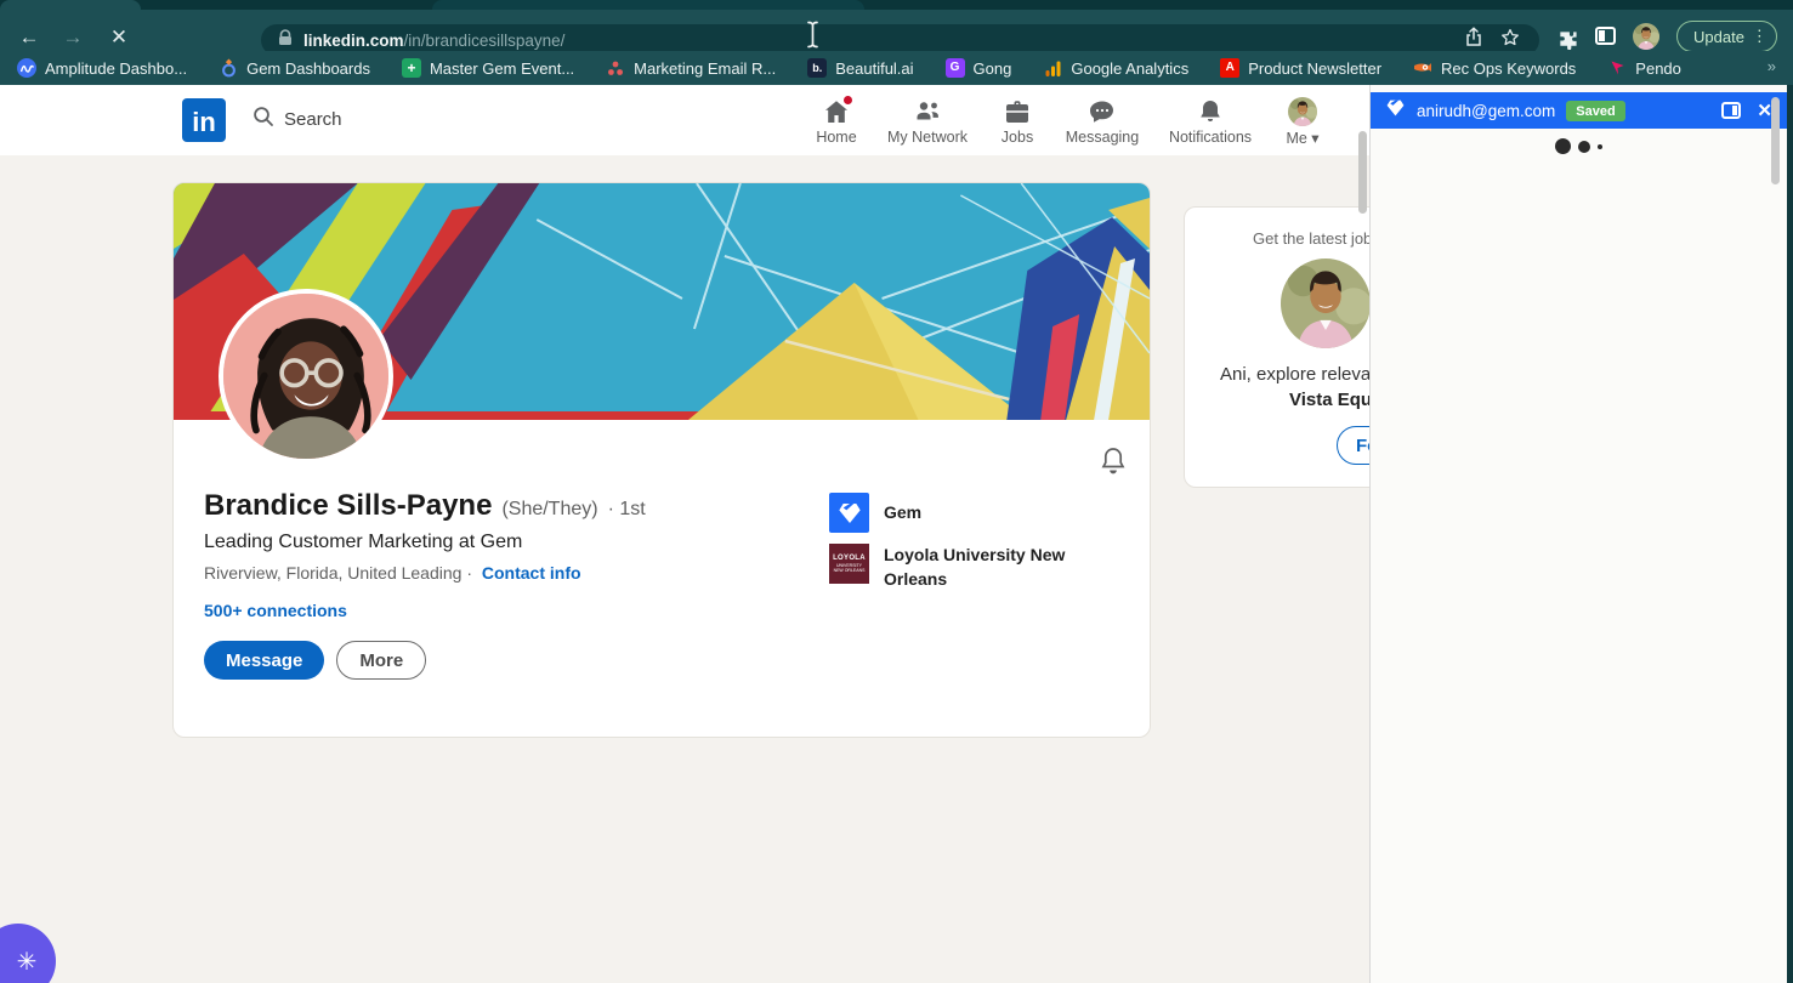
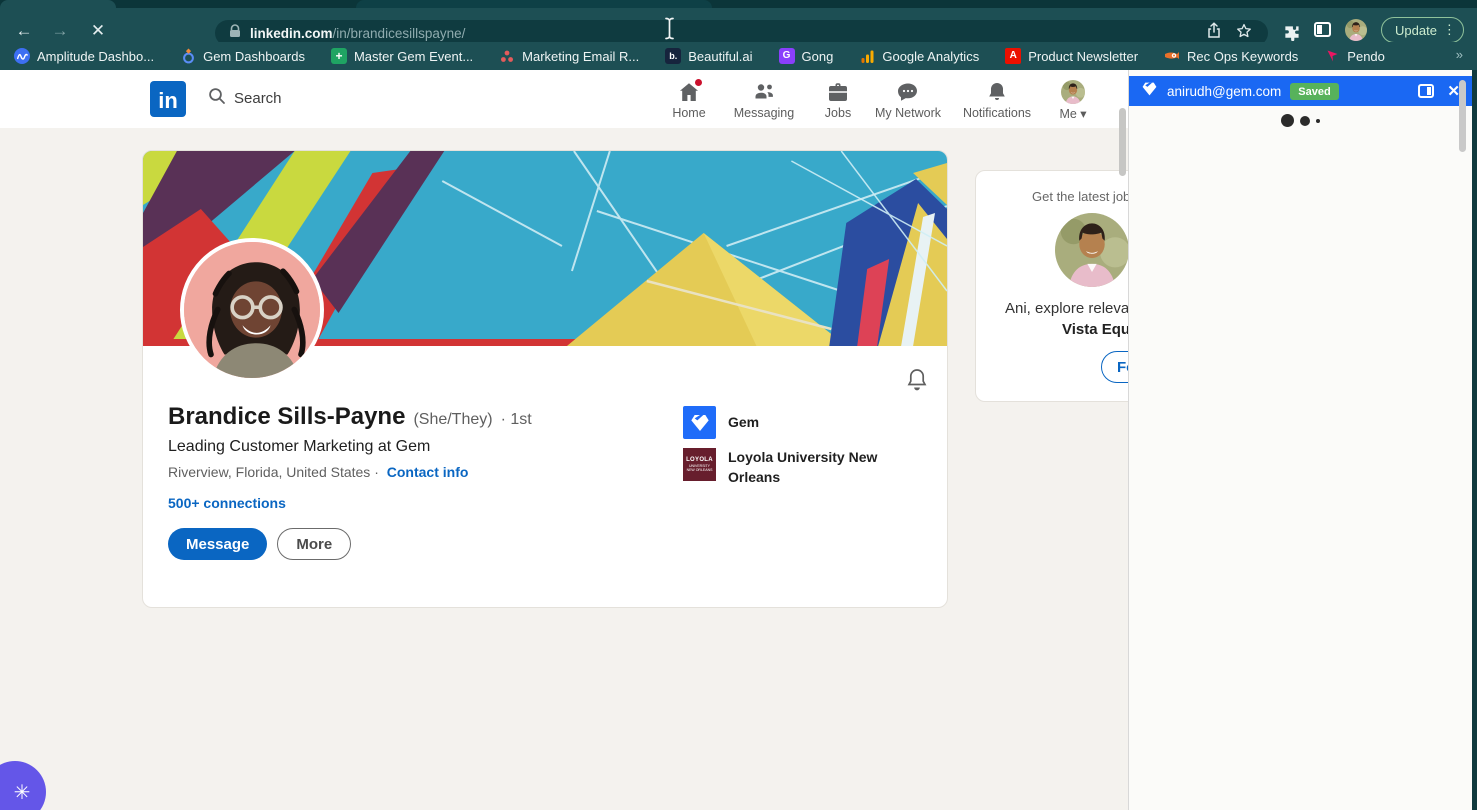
  ←
  →
  ✕
  linkedin.com/in/brandicesillspayne/
  Update
  ⋮
  Amplitude Dashbo...
  Gem Dashboards
  +
  Master Gem Event...
  Marketing Email R...
  b.
  Beautiful.ai
  G
  Gong
  Google Analytics
  A
  Product Newsletter
  Rec Ops Keywords
  Pendo
  »
  in
  Search
  Home
- My Network
+ Messaging
  Jobs
- Messaging
+ My Network
  Notifications
  Me ▾
  Brandice Sills-Payne
  (She/They)
  · 1st
  Leading Customer Marketing at Gem
- Riverview, Florida, United Leading · Contact info
+ Riverview, Florida, United States · Contact info
  500+ connections
  Message
  More
  Gem
  Loyola University New Orleans
  Get the latest job
  Ani, explore releva
  Vista Equ
  anirudh@gem.com
  Saved
  ✕
  ✳
